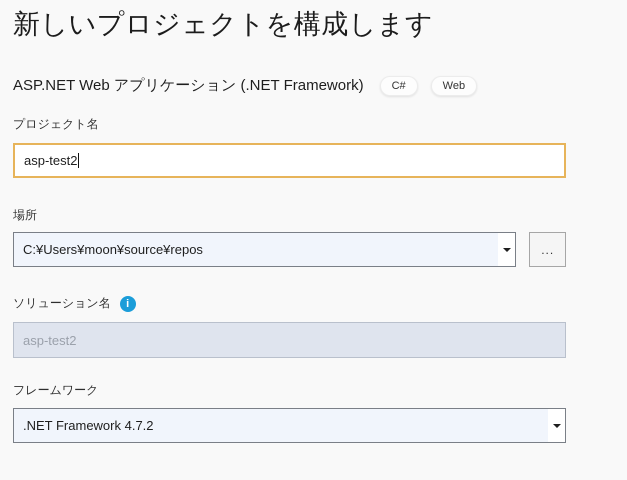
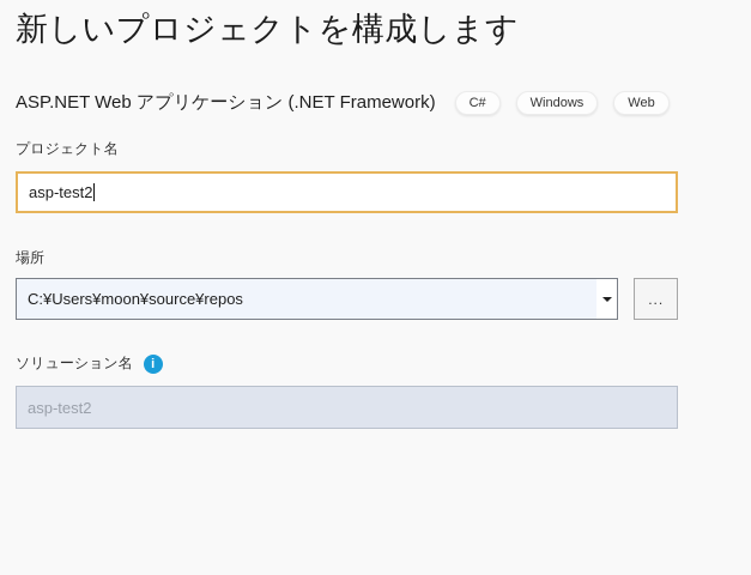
  新しいプロジェクトを構成します
  ASP.NET Web アプリケーション (.NET Framework)
  C#
+ Windows
  Web
  プロジェクト名
  asp-test2
  場所
  C:¥Users¥moon¥source¥repos
  ...
  ソリューション名
  i
  asp-test2
- フレームワーク
- .NET Framework 4.7.2
